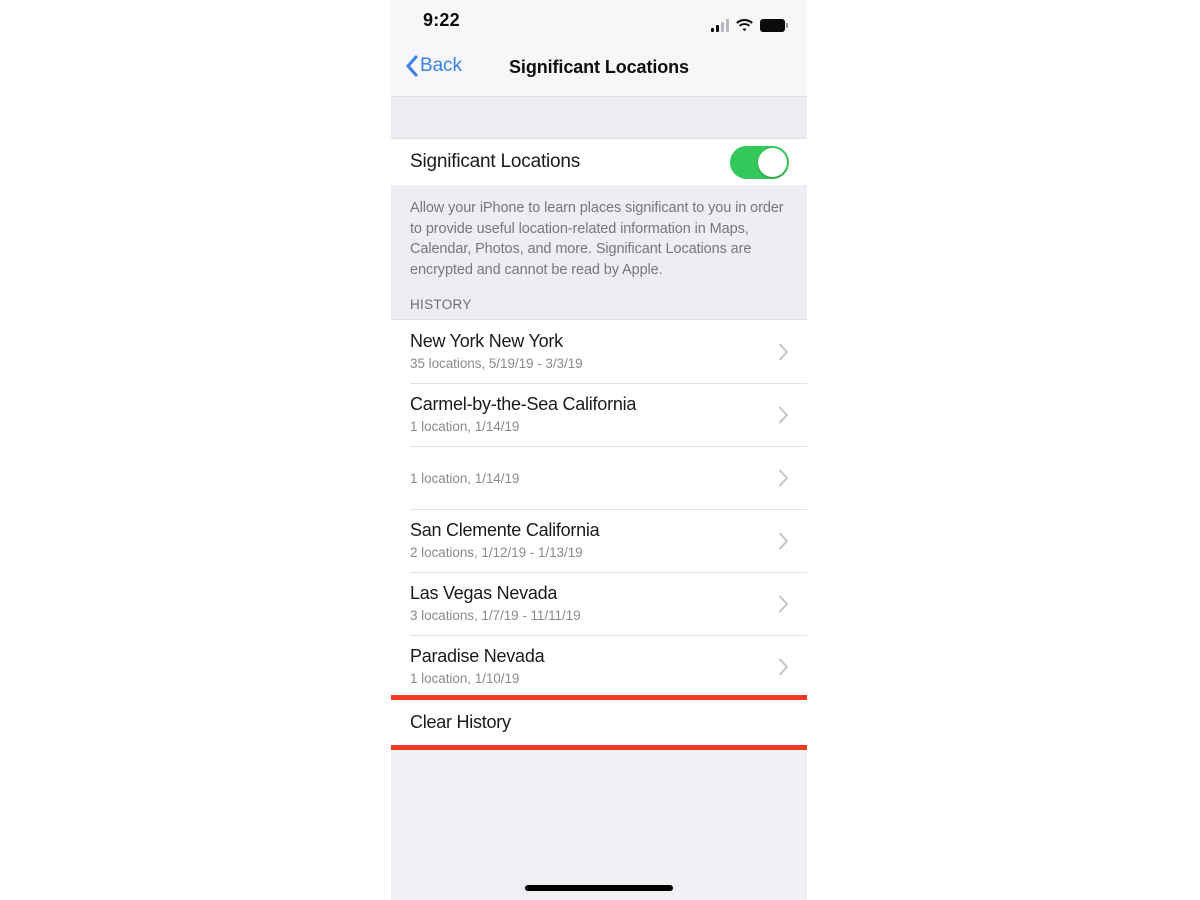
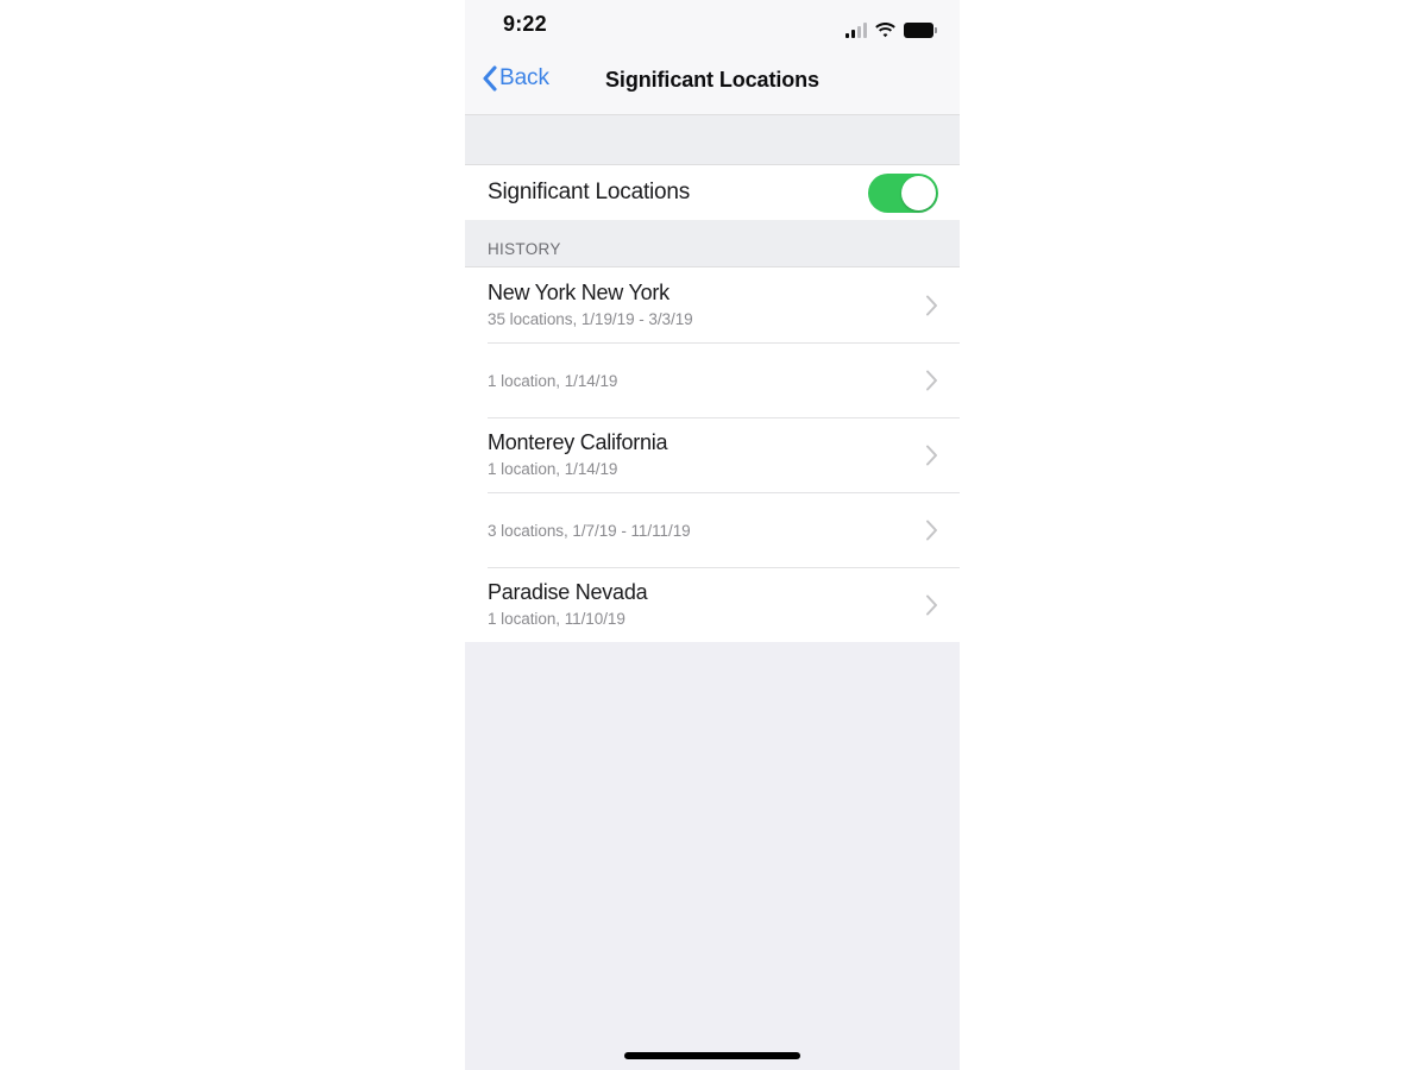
  9:22
  Back
  Significant Locations
  Significant Locations
- Allow your iPhone to learn places significant to you in order to provide useful location-related information in Maps, Calendar, Photos, and more. Significant Locations are encrypted and cannot be read by Apple.
  HISTORY
  New York New York
- 35 locations, 5/19/19 - 3/3/19
+ 35 locations, 1/19/19 - 3/3/19
- Carmel-by-the-Sea California
  1 location, 1/14/19
+ Monterey California
  1 location, 1/14/19
- San Clemente California
- 2 locations, 1/12/19 - 1/13/19
- Las Vegas Nevada
  3 locations, 1/7/19 - 11/11/19
  Paradise Nevada
- 1 location, 1/10/19
+ 1 location, 11/10/19
- Clear History
